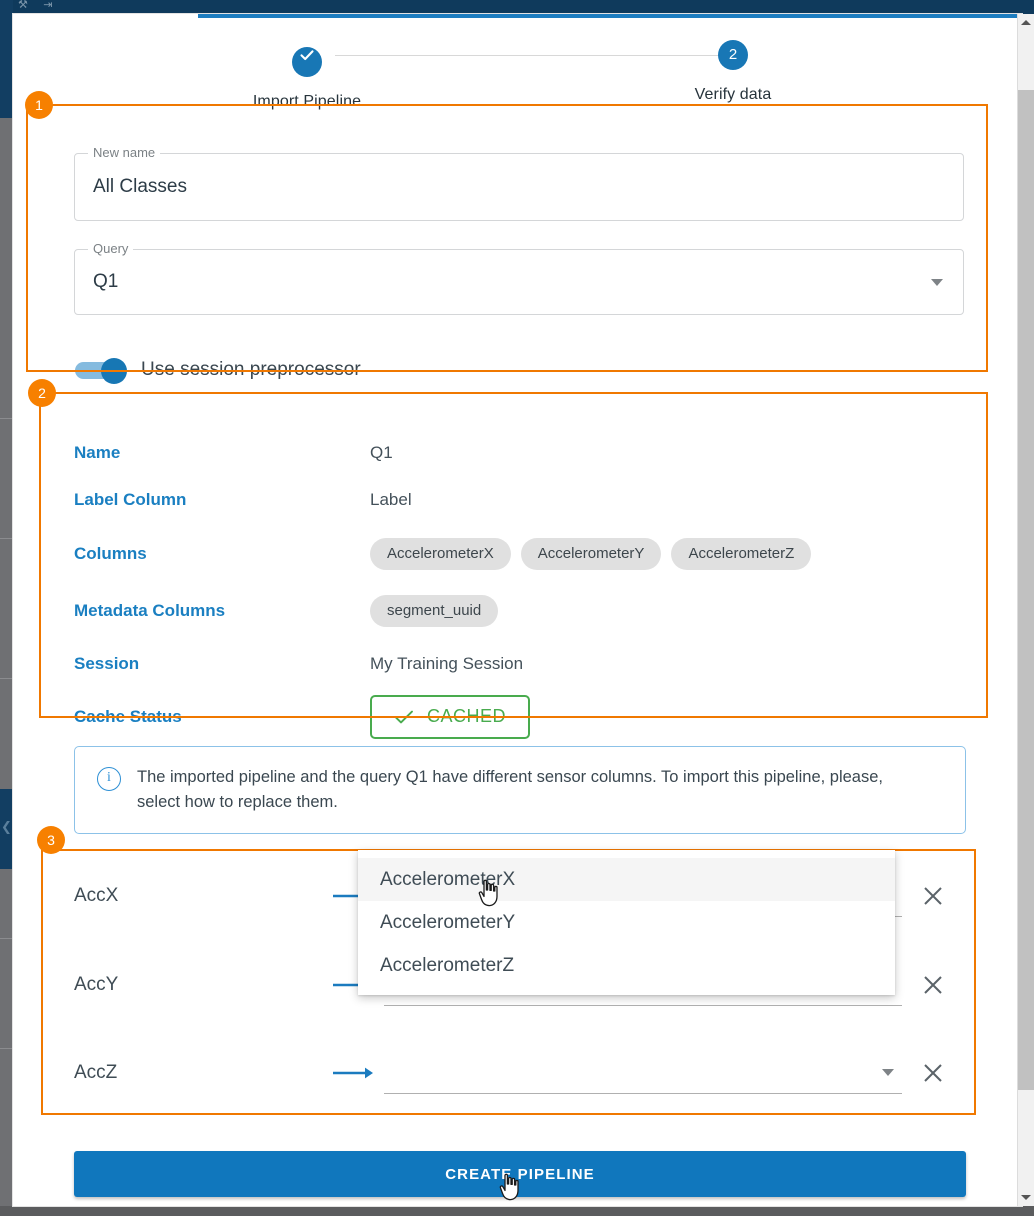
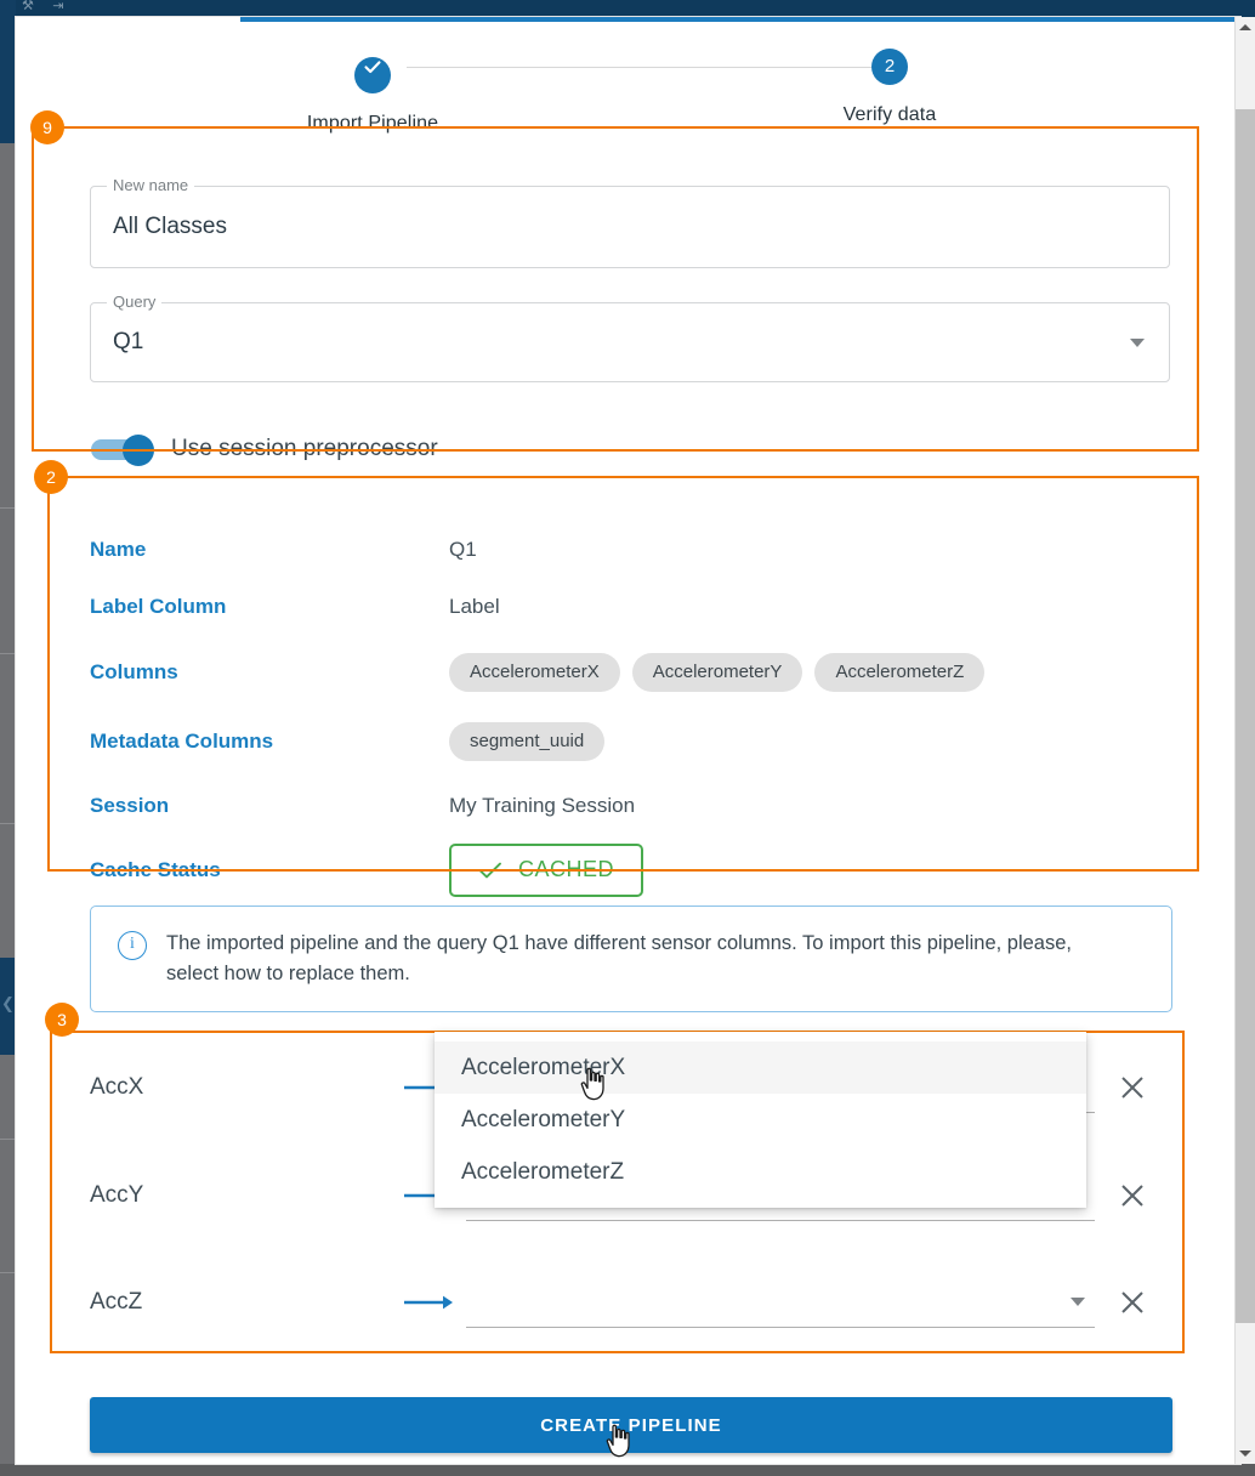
  ⚒ ⇥
  ❮
  Import Pipeline
  2
  Verify data
  New name
  All Classes
  Query
  Q1
  Use session preprocessor
  Name
  Q1
  Label Column
  Label
  Columns
  AccelerometerX
  AccelerometerY
  AccelerometerZ
  Metadata Columns
  segment_uuid
  Session
  My Training Session
  Cache Status
  CACHED
  i
  The imported pipeline and the query Q1 have different sensor columns. To import this pipeline, please, select how to replace them.
  AccX
  AccY
  AccZ
  CREAT PIPELINE
  AccelerometerX
  AccelerometerY
  AccelerometerZ
- 1
+ 9
  2
  3
